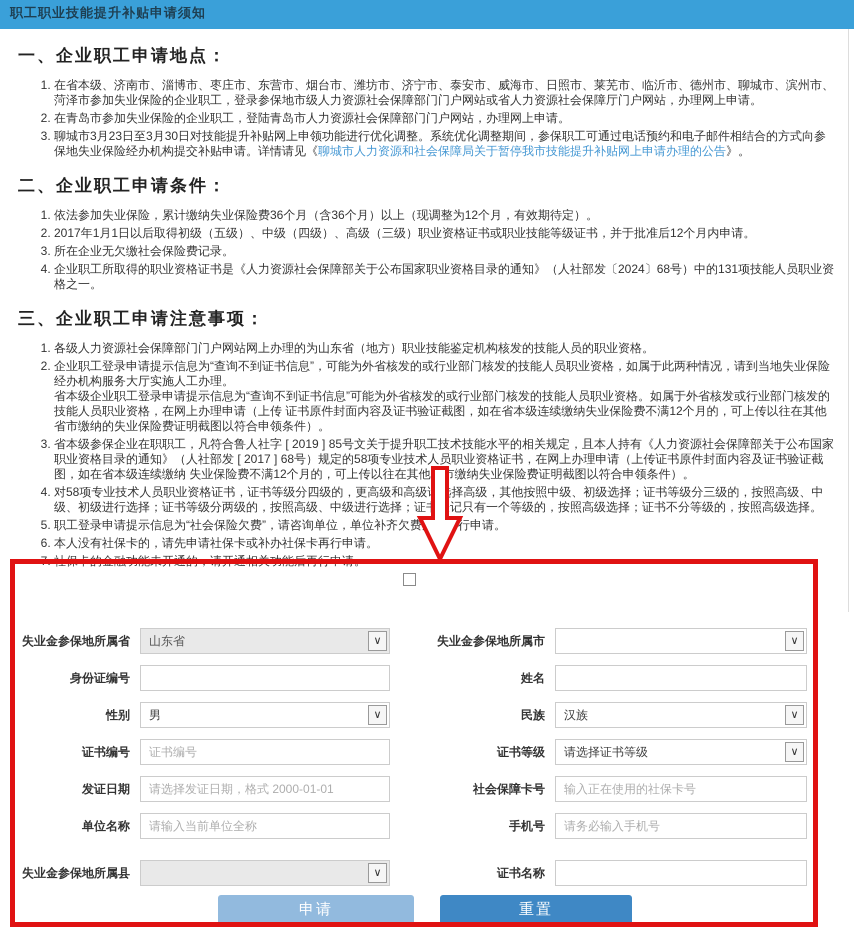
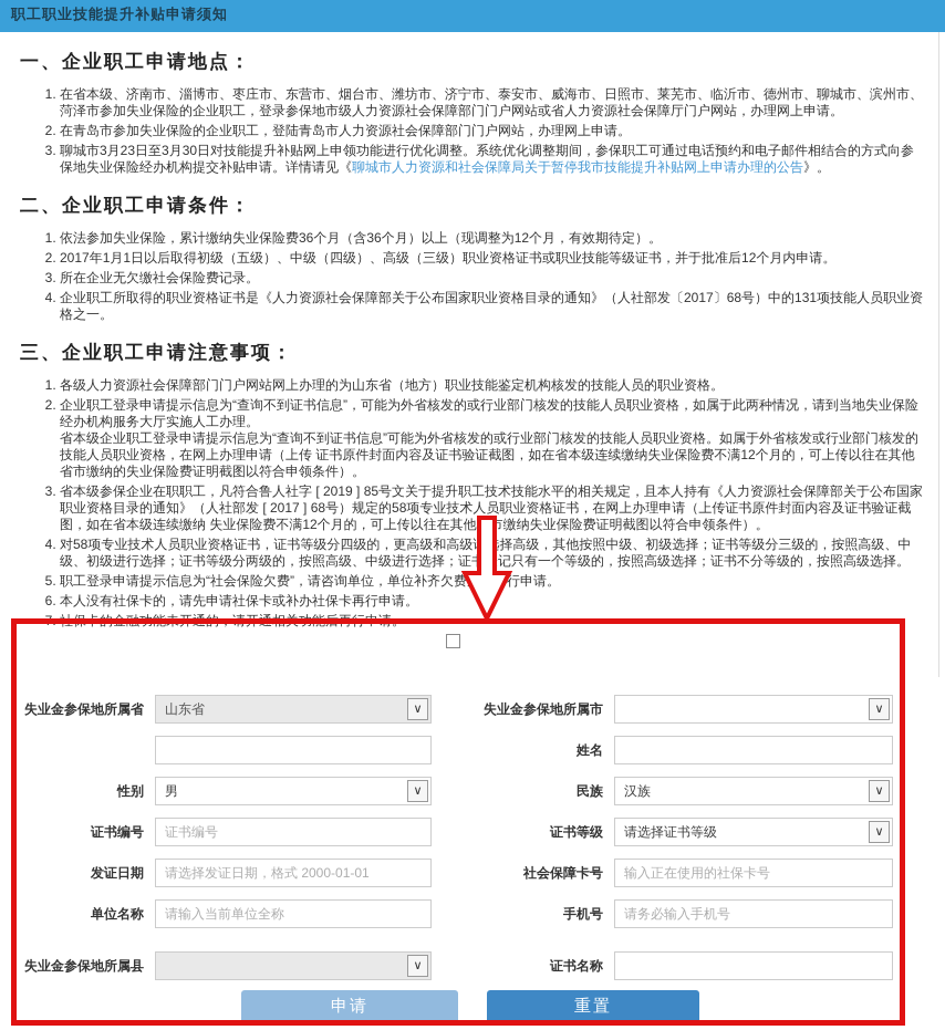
  职工职业技能提升补贴申请须知
  一、企业职工申请地点：
  在省本级、济南市、淄博市、枣庄市、东营市、烟台市、潍坊市、济宁市、泰安市、威海市、日照市、莱芜市、临沂市、德州市、聊城市、滨州市、菏泽市参加失业保险的企业职工，登录参保地市级人力资源社会保障部门门户网站或省人力资源社会保障厅门户网站，办理网上申请。
  在青岛市参加失业保险的企业职工，登陆青岛市人力资源社会保障部门门户网站，办理网上申请。
  聊城市3月23日至3月30日对技能提升补贴网上申领功能进行优化调整。系统优化调整期间，参保职工可通过电话预约和电子邮件相结合的方式向参保地失业保险经办机构提交补贴申请。详情请见《聊城市人力资源和社会保障局关于暂停我市技能提升补贴网上申请办理的公告》。
  二、企业职工申请条件：
  依法参加失业保险，累计缴纳失业保险费36个月（含36个月）以上（现调整为12个月，有效期待定）。
  2017年1月1日以后取得初级（五级）、中级（四级）、高级（三级）职业资格证书或职业技能等级证书，并于批准后12个月内申请。
  所在企业无欠缴社会保险费记录。
- 企业职工所取得的职业资格证书是《人力资源社会保障部关于公布国家职业资格目录的通知》（人社部发〔2024〕68号）中的131项技能人员职业资格之一。
+ 企业职工所取得的职业资格证书是《人力资源社会保障部关于公布国家职业资格目录的通知》（人社部发〔2017〕68号）中的131项技能人员职业资格之一。
  三、企业职工申请注意事项：
  各级人力资源社会保障部门门户网站网上办理的为山东省（地方）职业技能鉴定机构核发的技能人员的职业资格。
  企业职工登录申请提示信息为“查询不到证书信息”，可能为外省核发的或行业部门核发的技能人员职业资格，如属于此两种情况，请到当地失业保险经办机构服务大厅实施人工办理。
  省本级企业职工登录申请提示信息为“查询不到证书信息”可能为外省核发的或行业部门核发的技能人员职业资格。如属于外省核发或行业部门核发的技能人员职业资格，在网上办理申请（上传 证书原件封面内容及证书验证截图，如在省本级连续缴纳失业保险费不满12个月的，可上传以往在其他省市缴纳的失业保险费证明截图以符合申领条件）。
  省本级参保企业在职职工，凡符合鲁人社字 [ 2019 ] 85号文关于提升职工技术技能水平的相关规定，且本人持有《人力资源社会保障部关于公布国家职业资格目录的通知》（人社部发 [ 2017 ] 68号）规定的58项专业技术人员职业资格证书，在网上办理申请（上传证书原件封面内容及证书验证截图，如在省本级连续缴纳 失业保险费不满12个月的，可上传以往在其他缴纳失业保险费证明截图以符合申领条件）。
  对58项专业技术人员职业资格证书，证书等级分四级的，更高级和高级择高级，其他按照中级、初级选择；证书等级分三级的，按照高级、中级、初级进行选择；证书等级分两级的，按照高级、中级进行选择；证记只有一个等级的，按照高级选择；证书不分等级的，按照高级选择。
  职工登录申请提示信息为“社会保险欠费”，请咨询单位，单位补齐欠费行申请。
  本人没有社保卡的，请先申请社保卡或补办社保卡再行申请。
  社保卡的金融功能未开通的，请开通相关功能后再行申请。
  失业金参保地所属省
  山东省
  ∨
  失业金参保地所属市
  ∨
- 身份证编号
  姓名
  性别
  男
  ∨
  民族
  汉族
  ∨
  证书编号
  证书编号
  证书等级
  请选择证书等级
  ∨
  发证日期
  请选择发证日期，格式 2000-01-01
  社会保障卡号
  输入正在使用的社保卡号
  单位名称
  请输入当前单位全称
  手机号
  请务必输入手机号
  失业金参保地所属县
  ∨
  证书名称
  申请
  重置
